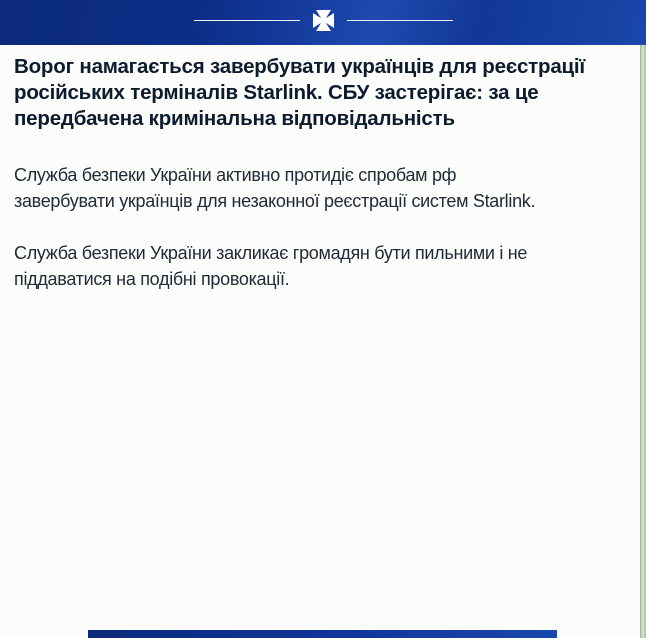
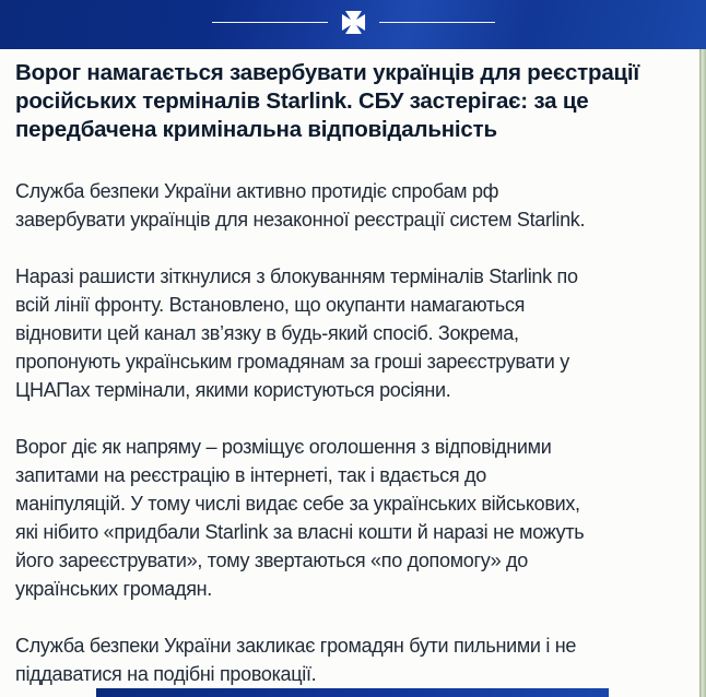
  Ворог намагається завербувати українців для реєстрації
  російських терміналів Starlink. СБУ застерігає: за це
  передбачена кримінальна відповідальність
  Служба безпеки України активно протидіє спробам рф
  завербувати українців для незаконної реєстрації систем Starlink.
+ Наразі рашисти зіткнулися з блокуванням терміналів Starlink по
+ всій лінії фронту. Встановлено, що окупанти намагаються
+ відновити цей канал зв’язку в будь-який спосіб. Зокрема,
+ пропонують українським громадянам за гроші зареєструвати у
+ ЦНАПах термінали, якими користуються росіяни.
+ Ворог діє як напряму – розміщує оголошення з відповідними
+ запитами на реєстрацію в інтернеті, так і вдається до
+ маніпуляцій. У тому числі видає себе за українських військових,
+ які нібито «придбали Starlink за власні кошти й наразі не можуть
+ його зареєструвати», тому звертаються «по допомогу» до
+ українських громадян.
  Служба безпеки України закликає громадян бути пильними і не
  піддаватися на подібні провокації.
